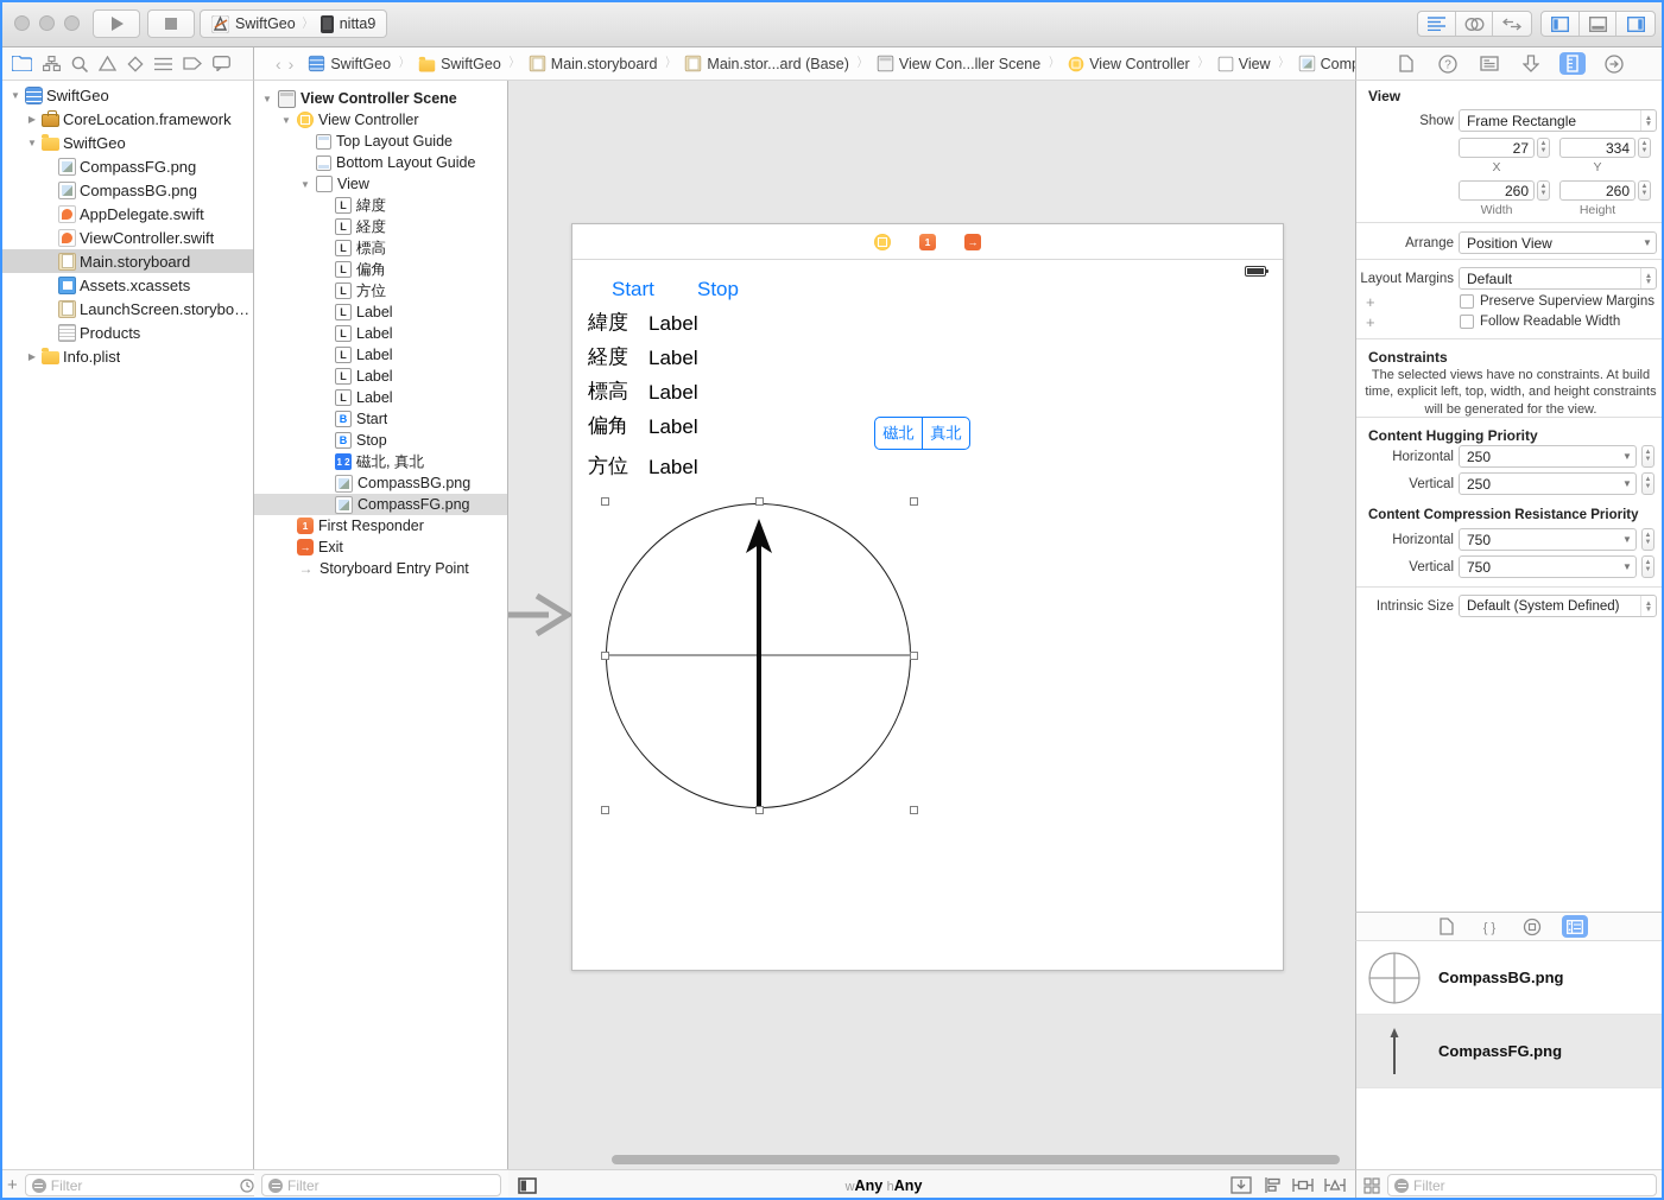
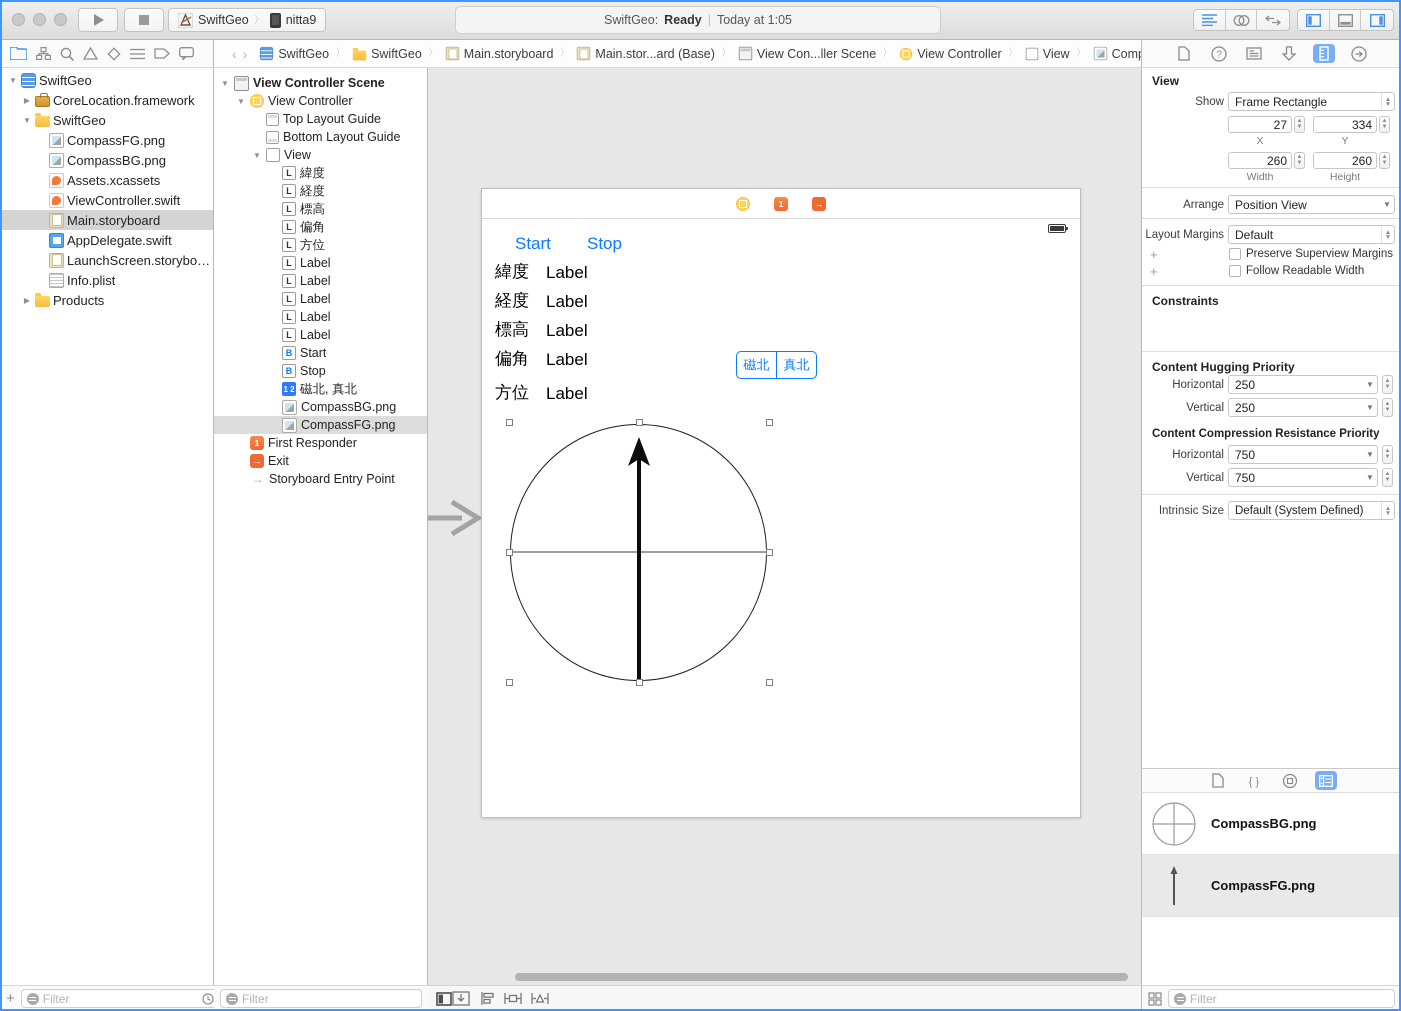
  SwiftGeo
  〉
  nitta9
+ SwiftGeo:
+ Ready
+ |
+ Today at 1:05
  ▼
  SwiftGeo
  ▶
  CoreLocation.framework
  ▼
  SwiftGeo
  CompassFG.png
  CompassBG.png
- AppDelegate.swift
+ Assets.xcassets
  ViewController.swift
  Main.storyboard
- Assets.xcassets
+ AppDelegate.swift
  LaunchScreen.storyboard
- Products
+ Info.plist
  ▶
- Info.plist
+ Products
  +
  Filter
  ‹
  ›
  SwiftGeo
  〉
  SwiftGeo
  〉
  Main.storyboard
  〉
  Main.stor...ard (Base)
  〉
  View Con...ller Scene
  〉
  View Controller
  〉
  View
  〉
  ▼
  View Controller Scene
  ▼
  View Controller
  Top Layout Guide
  Bottom Layout Guide
  ▼
  View
  緯度
  経度
  標高
  偏角
  方位
  Label
  Label
  Label
  Label
  Label
  Start
  Stop
  磁北, 真北
  CompassBG.png
  CompassFG.png
  First Responder
  Exit
  Storyboard Entry Point
  Filter
  Start
  Stop
  緯度
  Label
  経度
  Label
  標高
  Label
  偏角
  Label
  方位
  Label
  磁北
  真北
- wAny hAny
  ?
  View
  Show
  Frame Rectangle
  27
  334
  X
  Y
  260
  260
  Width
  Height
  Arrange
  Position View
  ▼
  Layout Margins
  Default
  +
  Preserve Superview Margins
  +
  Follow Readable Width
  Constraints
- The selected views have no constraints. At build time, explicit left, top, width, and height constraints will be generated for the view.
  Content Hugging Priority
  Horizontal
  250
  ▼
  Vertical
  250
  ▼
  Content Compression Resistance Priority
  Horizontal
  750
  ▼
  Vertical
  750
  ▼
  Intrinsic Size
  Default (System Defined)
  { }
  CompassBG.png
  CompassFG.png
  Filter
